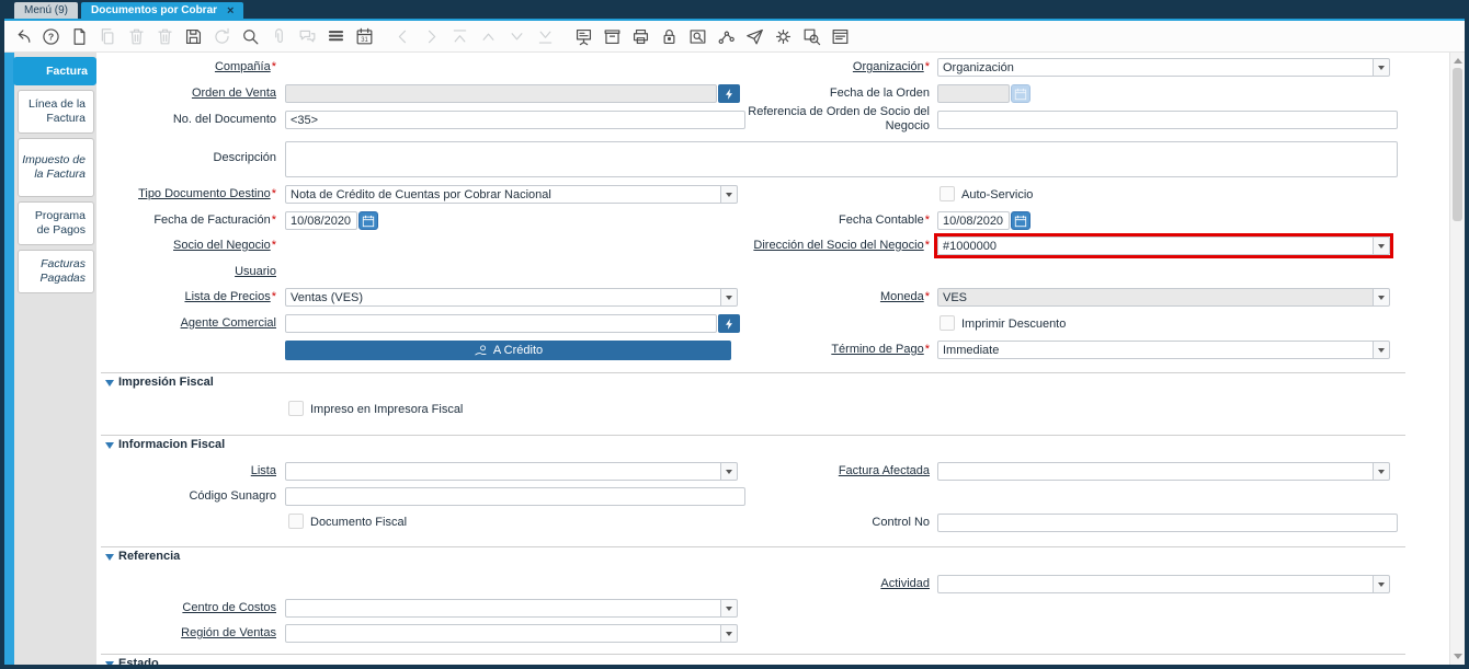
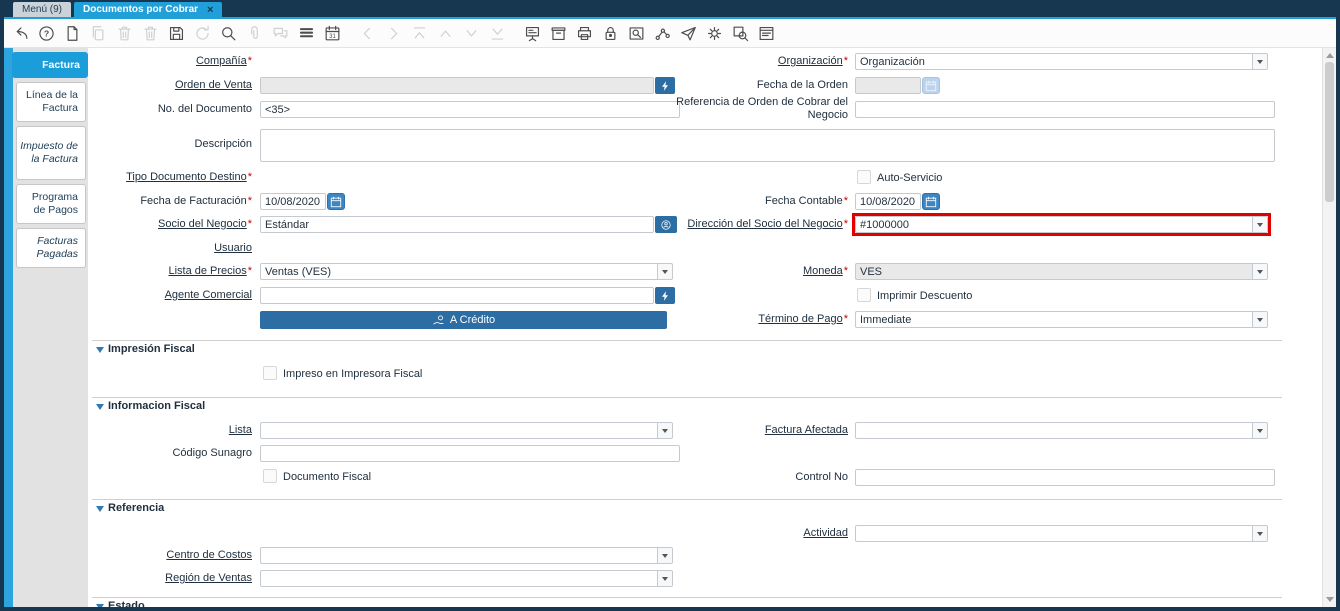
  Menú (9)
  Documentos por Cobrar
  ×
  ?
  Factura
  Línea de la Factura
  Impuesto de la Factura
  Programa de Pagos
  Facturas Pagadas
  Compañía*
  Organización*
  Organización
  Orden de Venta
  Fecha de la Orden
  No. del Documento
  <35>
- Referencia de Orden de Socio del Negocio
+ Referencia de Orden de Cobrar del Negocio
  Descripción
  Tipo Documento Destino*
- Nota de Crédito de Cuentas por Cobrar Nacional
  Auto-Servicio
  Fecha de Facturación*
  10/08/2020
  Fecha Contable*
  10/08/2020
  Socio del Negocio*
+ Estándar
  Dirección del Socio del Negocio*
  #1000000
  Usuario
  Lista de Precios*
  Ventas (VES)
  Moneda*
  VES
  Agente Comercial
  Imprimir Descuento
  A Crédito
  Término de Pago*
  Immediate
  Impresión Fiscal
  Impreso en Impresora Fiscal
  Informacion Fiscal
  Lista
  Factura Afectada
  Código Sunagro
  Documento Fiscal
  Control No
  Referencia
  Actividad
  Centro de Costos
  Región de Ventas
  Estado
